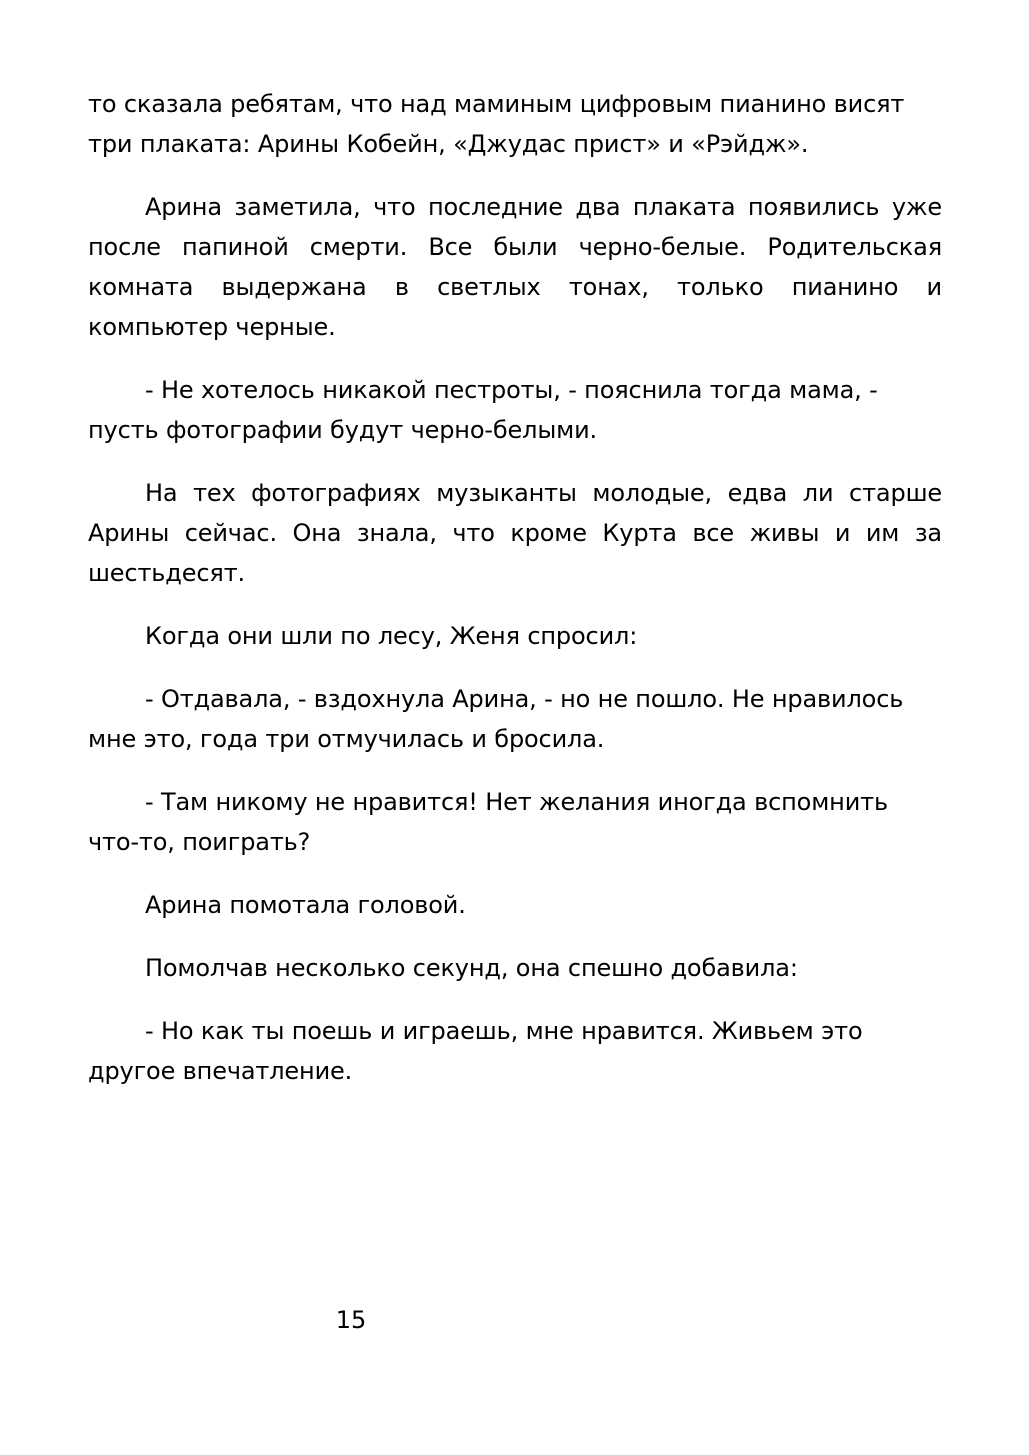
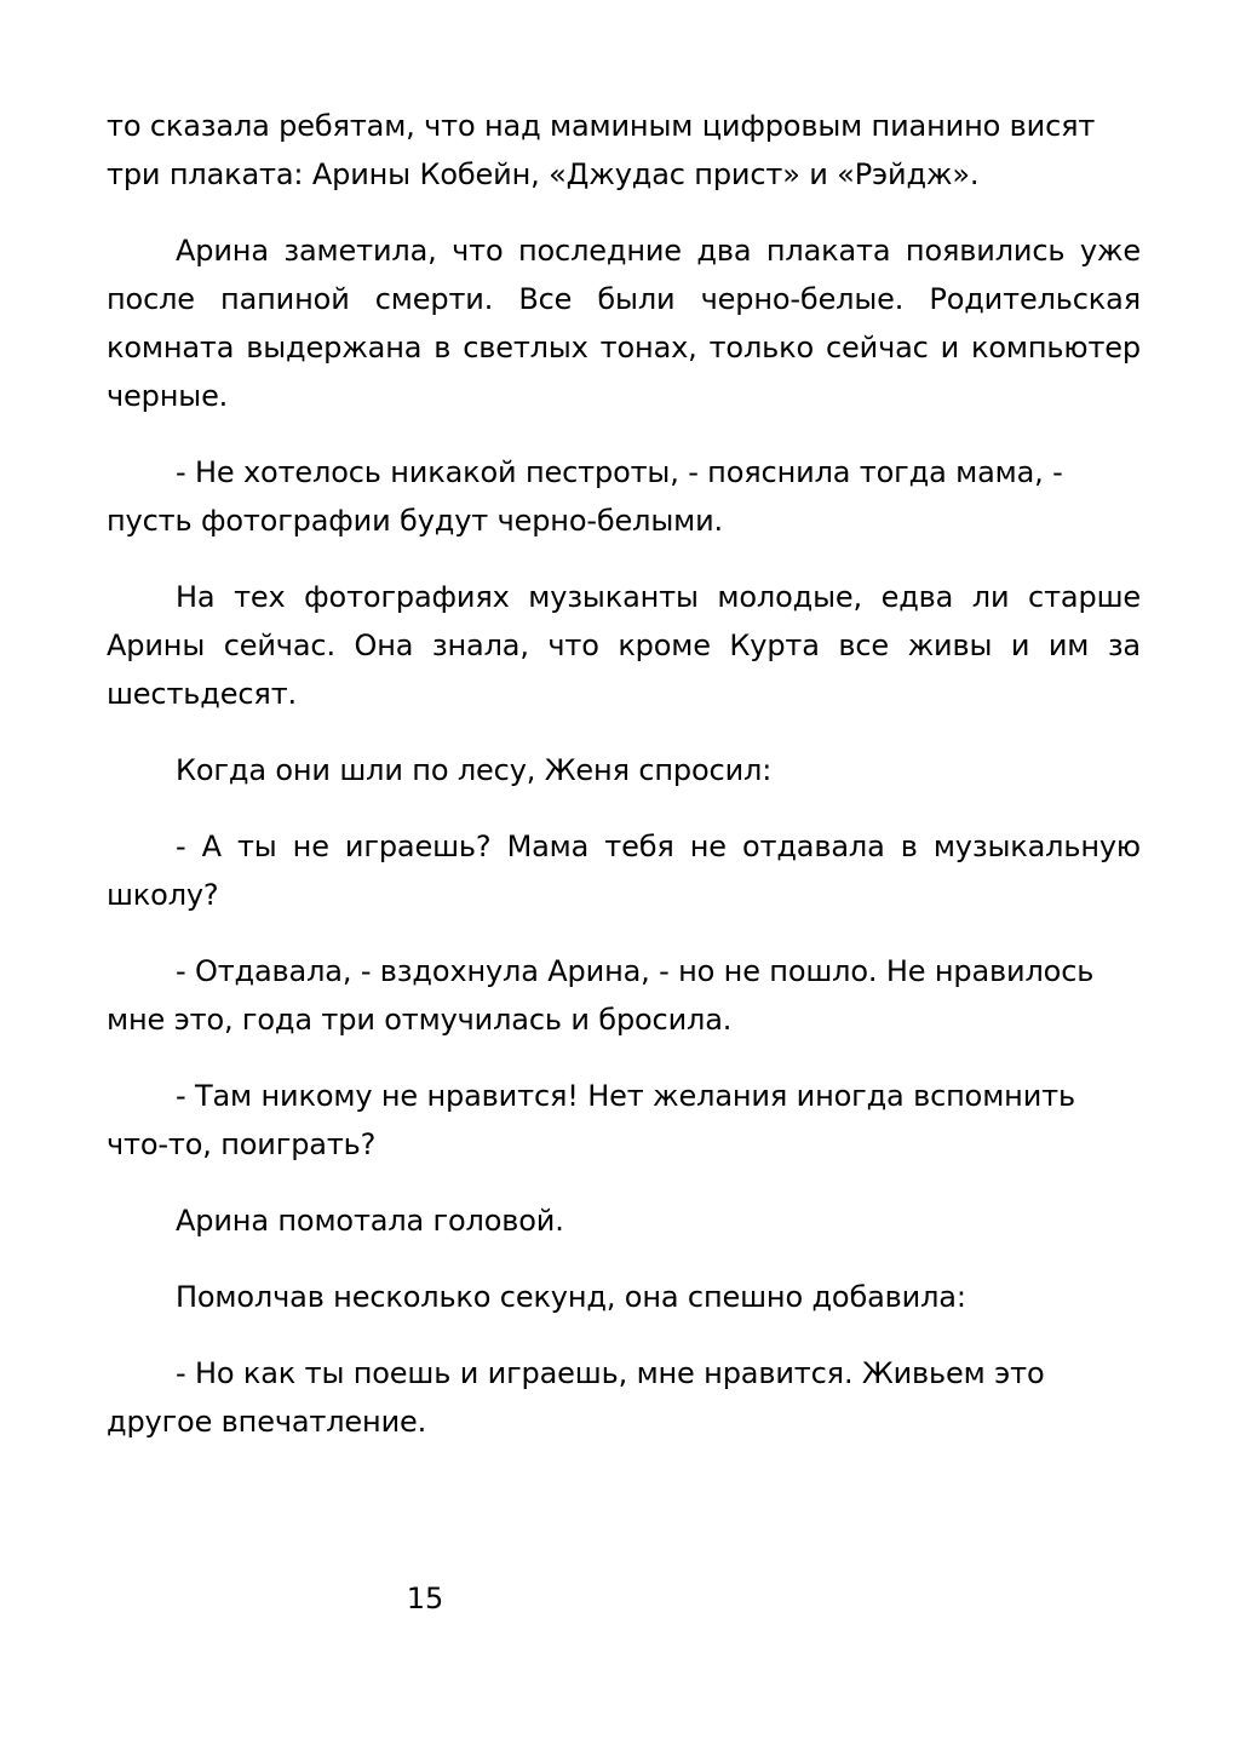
  то сказала ребятам, что над маминым цифровым пианино висят три плаката: Арины Кобейн, «Джудас прист» и «Рэйдж».
- Арина заметила, что последние два плаката появились уже после папиной смерти. Все были черно-белые. Родительская комната выдержана в светлых тонах, только пианино и компьютер черные.
+ Арина заметила, что последние два плаката появились уже после папиной смерти. Все были черно-белые. Родительская комната выдержана в светлых тонах, только сейчас и компьютер черные.
  - Не хотелось никакой пестроты, - пояснила тогда мама, - пусть фотографии будут черно-белыми.
  На тех фотографиях музыканты молодые, едва ли старше Арины сейчас. Она знала, что кроме Курта все живы и им за шестьдесят.
  Когда они шли по лесу, Женя спросил:
+ - А ты не играешь? Мама тебя не отдавала в музыкальную школу?
  - Отдавала, - вздохнула Арина, - но не пошло. Не нравилось мне это, года три отмучилась и бросила.
  - Там никому не нравится! Нет желания иногда вспомнить что-то, поиграть?
  Арина помотала головой.
  Помолчав несколько секунд, она спешно добавила:
  - Но как ты поешь и играешь, мне нравится. Живьем это другое впечатление.
  15
